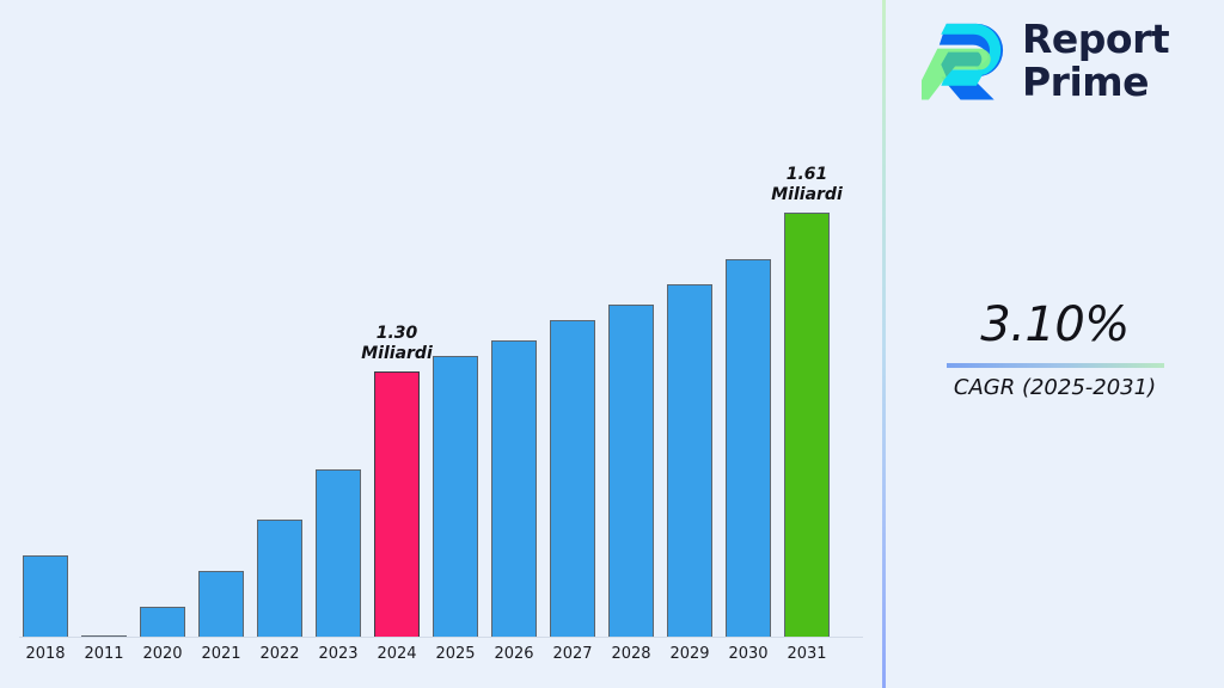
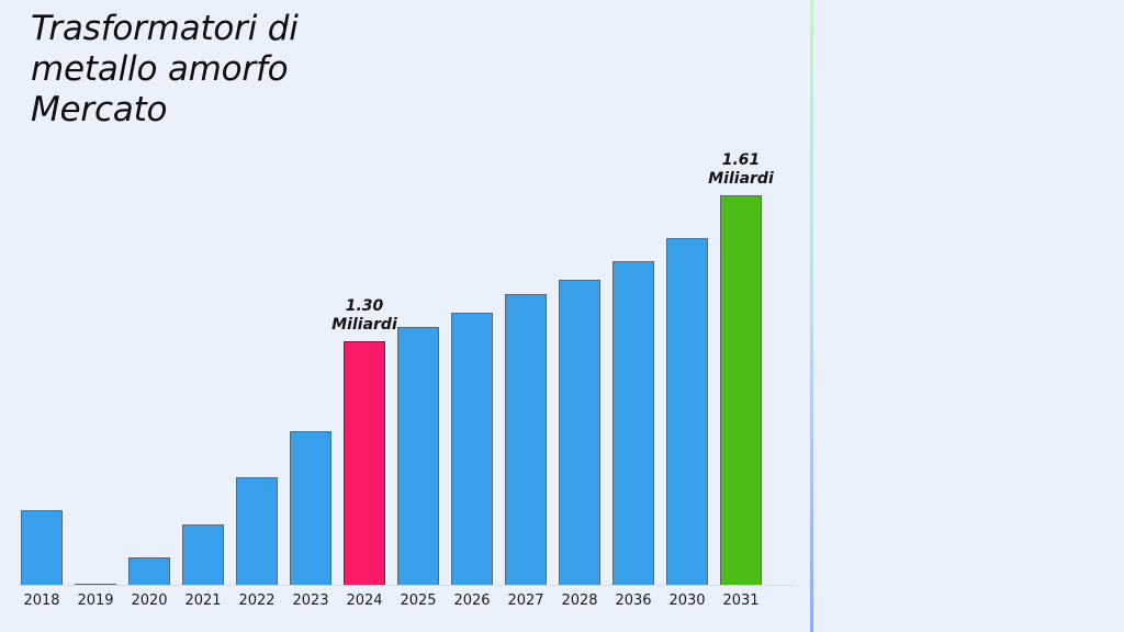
+ Trasformatori di
+ metallo amorfo
+ Mercato
  2018
- 2011
+ 2019
  2020
  2021
  2022
  2023
  1.30
  Miliardi
  2024
  2025
  2026
  2027
  2028
- 2029
+ 2036
  2030
  1.61
  Miliardi
  2031
- Report
- Prime
- 3.10%
- CAGR (2025-2031)
